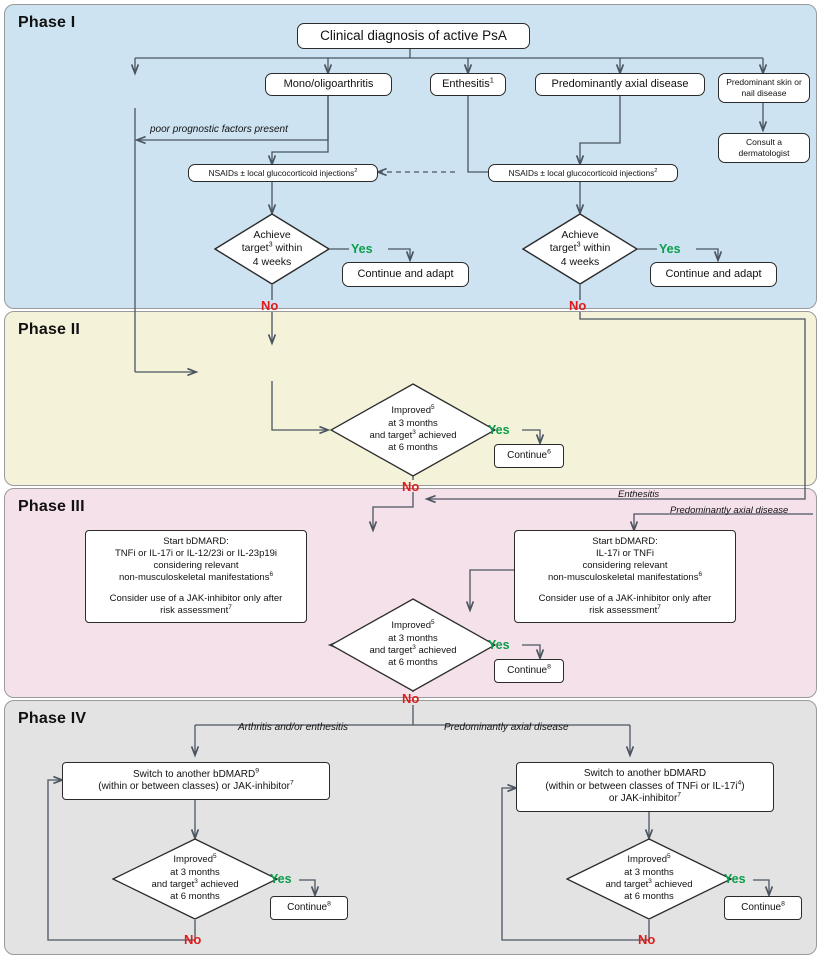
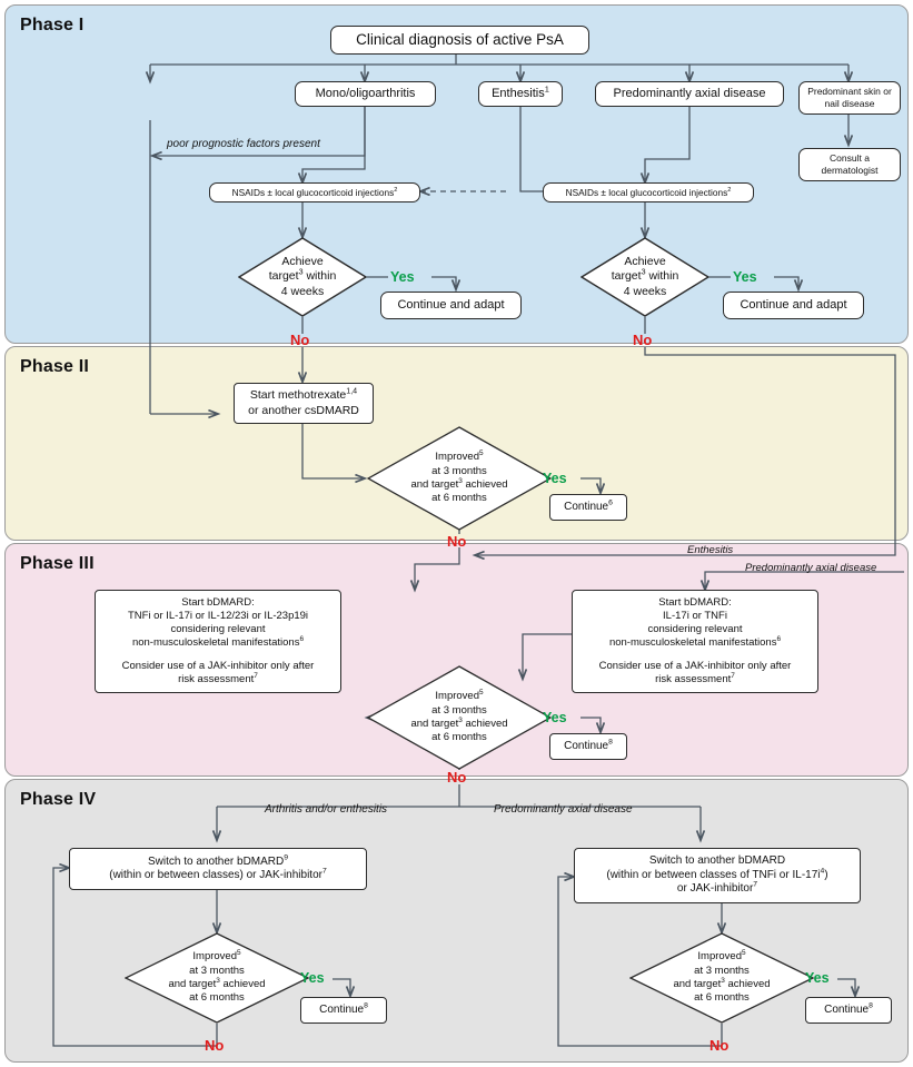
  Phase I
  Phase II
  Phase III
  Phase IV
  Clinical diagnosis of active PsA
  Mono/oligoarthritis
  Enthesitis1
  Predominantly axial disease
  Predominant skin or
  nail disease
  Consult a
  dermatologist
  poor prognostic factors present
  NSAIDs ± local glucocorticoid injections
  NSAIDs ± local glucocorticoid injections
  Achieve
  target3 within
  4 weeks
  Yes
  No
  Continue and adapt
  Achieve
  target3 within
  4 weeks
  Yes
  No
  Continue and adapt
+ Start methotrexate1,4
+ or another csDMARD
  Improved
  at 3 months
  and target achieved
  at 6 months
  Yes
  No
  Continue
  Enthesitis
  Predominantly axial disease
  Start bDMARD:
  TNFi or IL-17i or IL-12/23i or IL-23p19i
  considering relevant
  non-musculoskeletal manifestations
  Consider use of a JAK-inhibitor only after
  risk assessment
  Start bDMARD:
  IL-17i or TNFi
  considering relevant
  non-musculoskeletal manifestations
  Consider use of a JAK-inhibitor only after
  risk assessment
  Improved
  at 3 months
  and target achieved
  at 6 months
  Yes
  No
  Continue
  Arthritis and/or enthesitis
  Predominantly axial disease
  Switch to another bDMARD
  (within or between classes) or JAK-inhibitor
  Switch to another bDMARD
  (within or between classes of TNFi or IL-17i )
  or JAK-inhibitor
  Improved
  at 3 months
  and target achieved
  at 6 months
  Yes
  No
  Continue
  Improved
  at 3 months
  and target achieved
  at 6 months
  Yes
  No
  Continue
